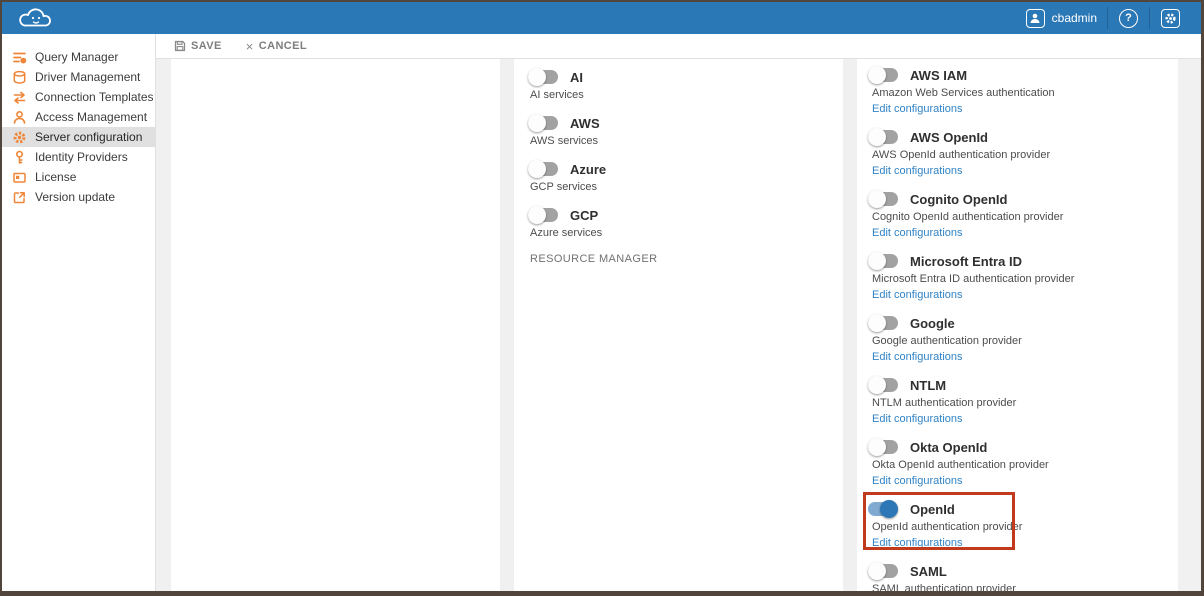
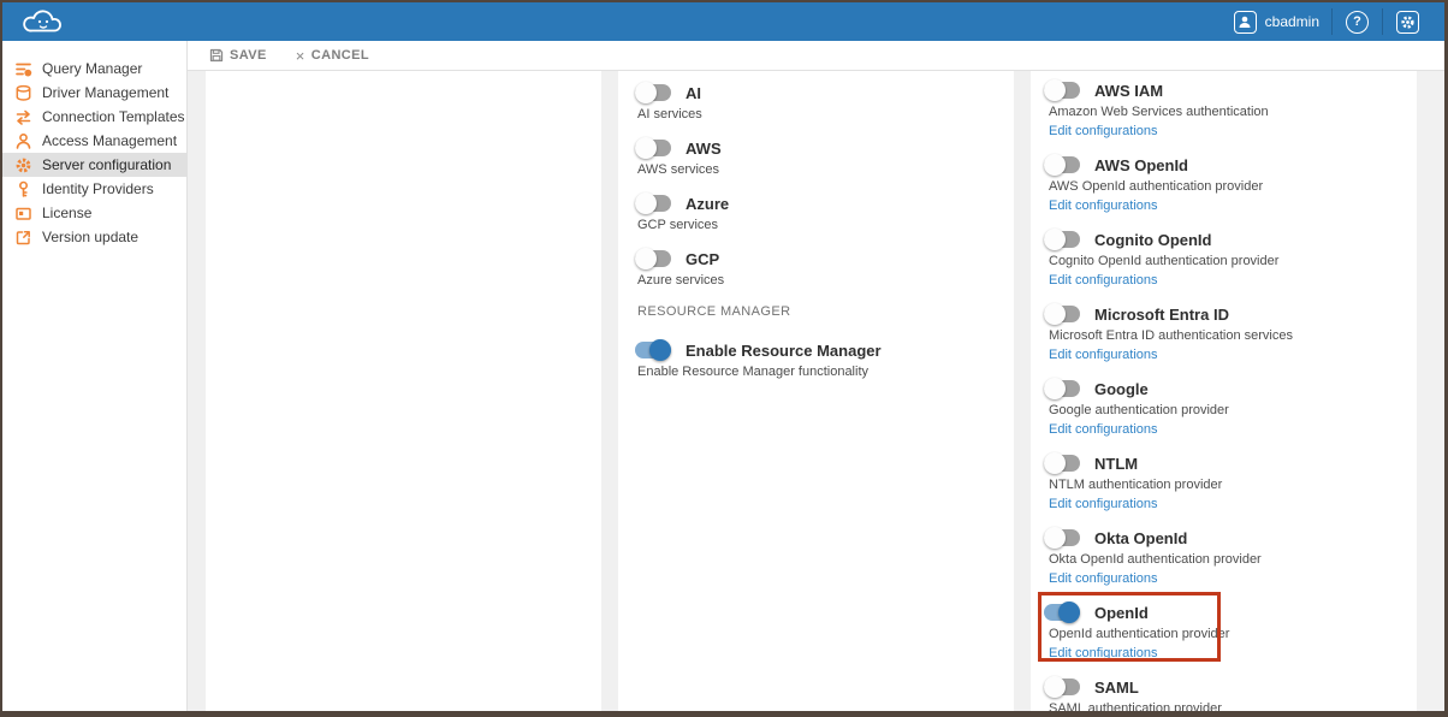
  cbadmin
  ?
  Query Manager
  Driver Management
  Connection Templates
  Access Management
  Server configuration
  Identity Providers
  License
  Version update
  SAVE
  ×
  CANCEL
  AI
  AI services
  AWS
  AWS services
  Azure
  GCP services
  GCP
  Azure services
  RESOURCE MANAGER
+ Enable Resource Manager
+ Enable Resource Manager functionality
  AWS IAM
  Amazon Web Services authentication
  Edit configurations
  AWS OpenId
  AWS OpenId authentication provider
  Edit configurations
  Cognito OpenId
  Cognito OpenId authentication provider
  Edit configurations
  Microsoft Entra ID
- Microsoft Entra ID authentication provider
+ Microsoft Entra ID authentication services
  Edit configurations
  Google
  Google authentication provider
  Edit configurations
  NTLM
  NTLM authentication provider
  Edit configurations
  Okta OpenId
  Okta OpenId authentication provider
  Edit configurations
  OpenId
  OpenId authentication provider
  Edit configurations
  SAML
  SAML authentication provider
